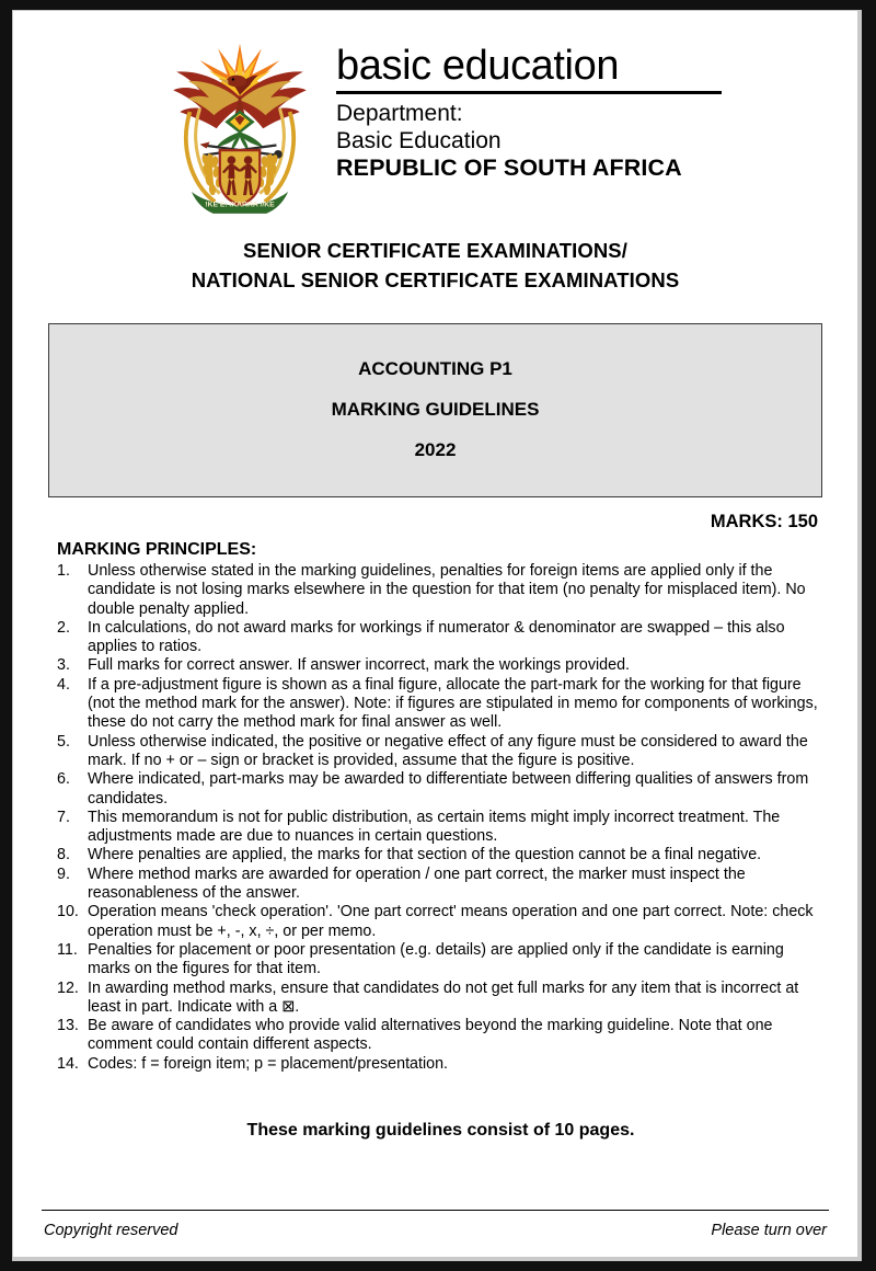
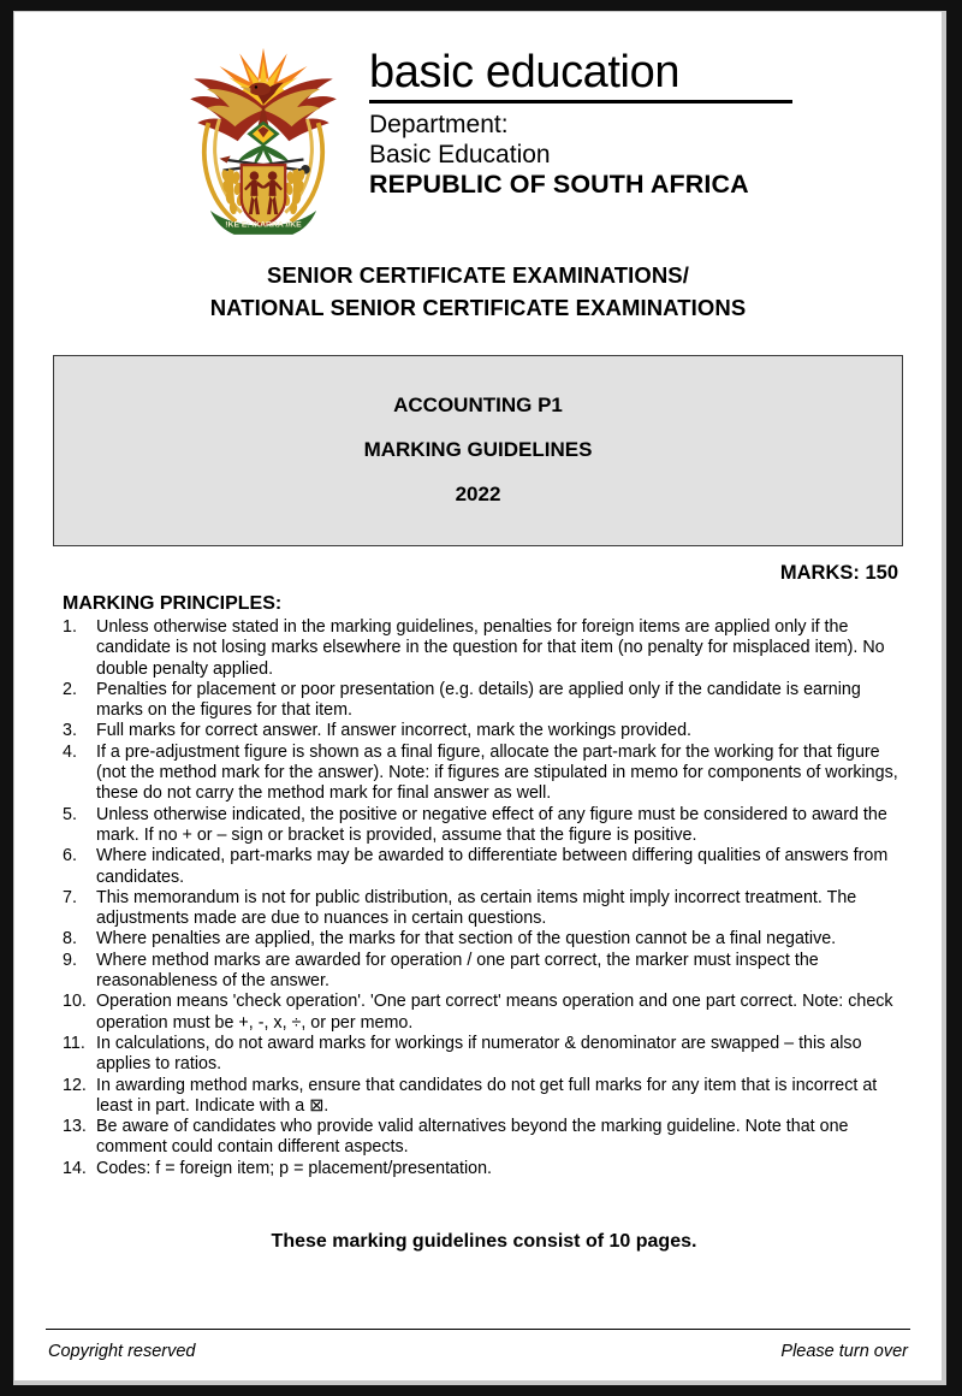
  basic education
  Department:
  Basic Education
  REPUBLIC OF SOUTH AFRICA
  SENIOR CERTIFICATE EXAMINATIONS/
  NATIONAL SENIOR CERTIFICATE EXAMINATIONS
  ACCOUNTING P1
  MARKING GUIDELINES
  2022
  MARKS: 150
  MARKING PRINCIPLES:
  1.
  Unless otherwise stated in the marking guidelines, penalties for foreign items are applied only if the candidate is not losing marks elsewhere in the question for that item (no penalty for misplaced item). No double penalty applied.
  2.
- In calculations, do not award marks for workings if numerator & denominator are swapped – this also applies to ratios.
+ Penalties for placement or poor presentation (e.g. details) are applied only if the candidate is earning marks on the figures for that item.
  3.
  Full marks for correct answer. If answer incorrect, mark the workings provided.
  4.
  If a pre-adjustment figure is shown as a final figure, allocate the part-mark for the working for that figure (not the method mark for the answer). Note: if figures are stipulated in memo for components of workings, these do not carry the method mark for final answer as well.
  5.
  Unless otherwise indicated, the positive or negative effect of any figure must be considered to award the mark. If no + or – sign or bracket is provided, assume that the figure is positive.
  6.
  Where indicated, part-marks may be awarded to differentiate between differing qualities of answers from candidates.
  7.
  This memorandum is not for public distribution, as certain items might imply incorrect treatment. The adjustments made are due to nuances in certain questions.
  8.
  Where penalties are applied, the marks for that section of the question cannot be a final negative.
  9.
  Where method marks are awarded for operation / one part correct, the marker must inspect the reasonableness of the answer.
  10.
  Operation means 'check operation'. 'One part correct' means operation and one part correct. Note: check operation must be +, -, x, ÷, or per memo.
  11.
- Penalties for placement or poor presentation (e.g. details) are applied only if the candidate is earning marks on the figures for that item.
+ In calculations, do not award marks for workings if numerator & denominator are swapped – this also applies to ratios.
  12.
  In awarding method marks, ensure that candidates do not get full marks for any item that is incorrect at least in part. Indicate with a ⊠.
  13.
  Be aware of candidates who provide valid alternatives beyond the marking guideline. Note that one comment could contain different aspects.
  14.
  Codes: f = foreign item; p = placement/presentation.
  These marking guidelines consist of 10 pages.
  Copyright reserved
  Please turn over
